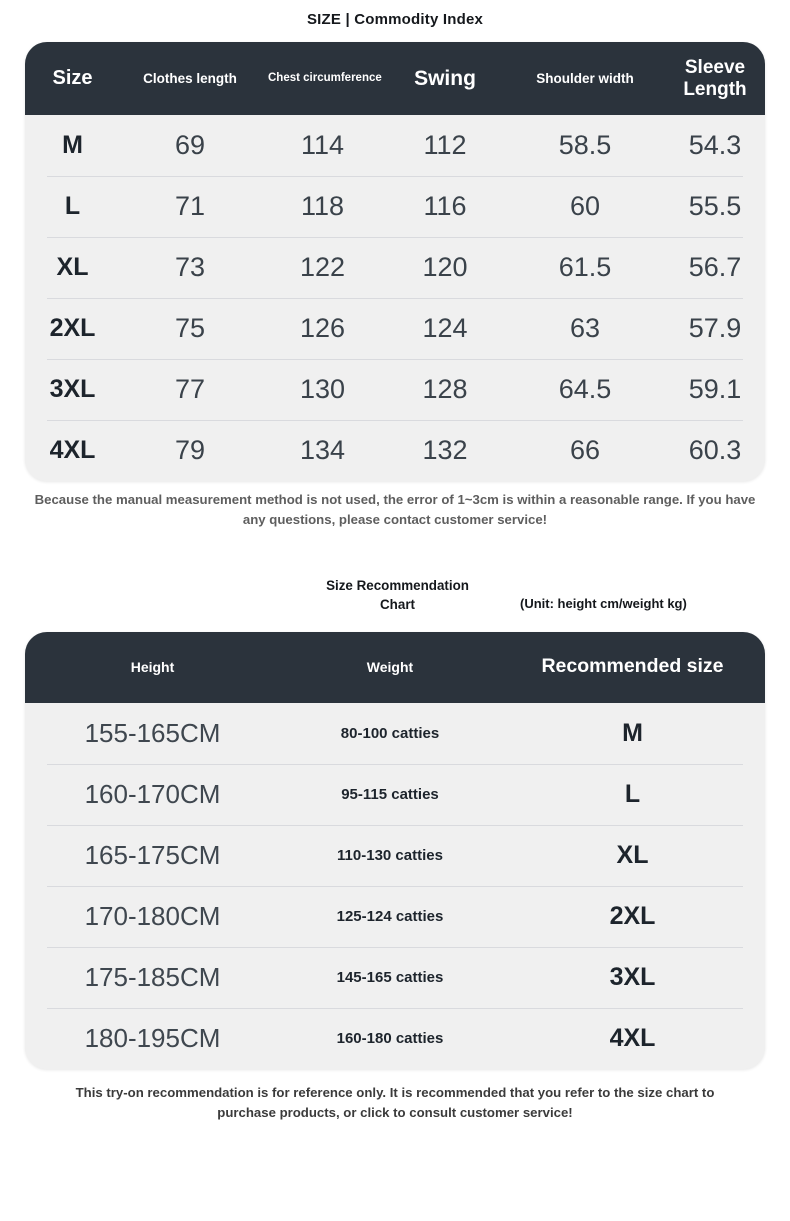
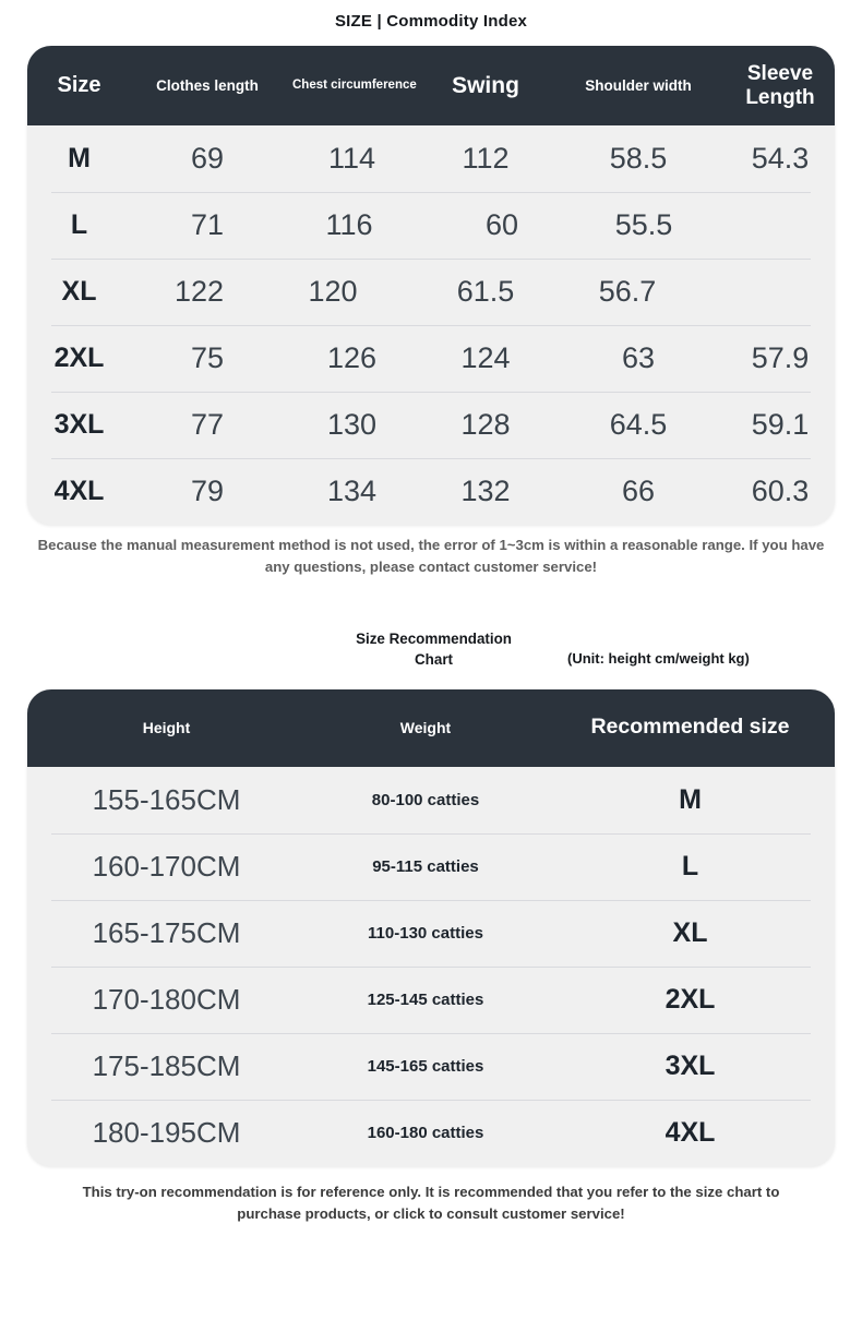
  SIZE | Commodity Index
  Size
  Clothes length
  Chest circumference
  Swing
  Shoulder width
  Sleeve Length
  M
  69
  114
  112
  58.5
  54.3
  L
  71
- 118
  116
  60
  55.5
  XL
- 73
  122
  120
  61.5
  56.7
  2XL
  75
  126
  124
  63
  57.9
  3XL
  77
  130
  128
  64.5
  59.1
  4XL
  79
  134
  132
  66
  60.3
  Because the manual measurement method is not used, the error of 1~3cm is within a reasonable range. If you have any questions, please contact customer service!
  Size Recommendation Chart
  (Unit: height cm/weight kg)
  Height
  Weight
  Recommended size
  155-165CM
  80-100 catties
  M
  160-170CM
  95-115 catties
  L
  165-175CM
  110-130 catties
  XL
  170-180CM
- 125-124 catties
+ 125-145 catties
  2XL
  175-185CM
  145-165 catties
  3XL
  180-195CM
  160-180 catties
  4XL
  This try-on recommendation is for reference only. It is recommended that you refer to the size chart to purchase products, or click to consult customer service!
